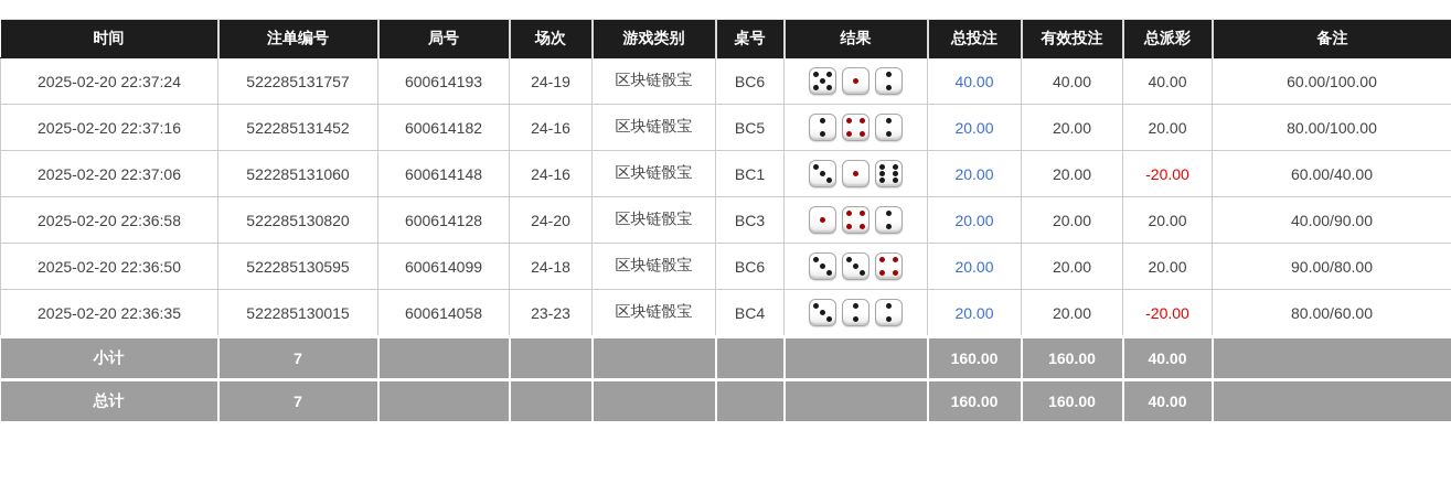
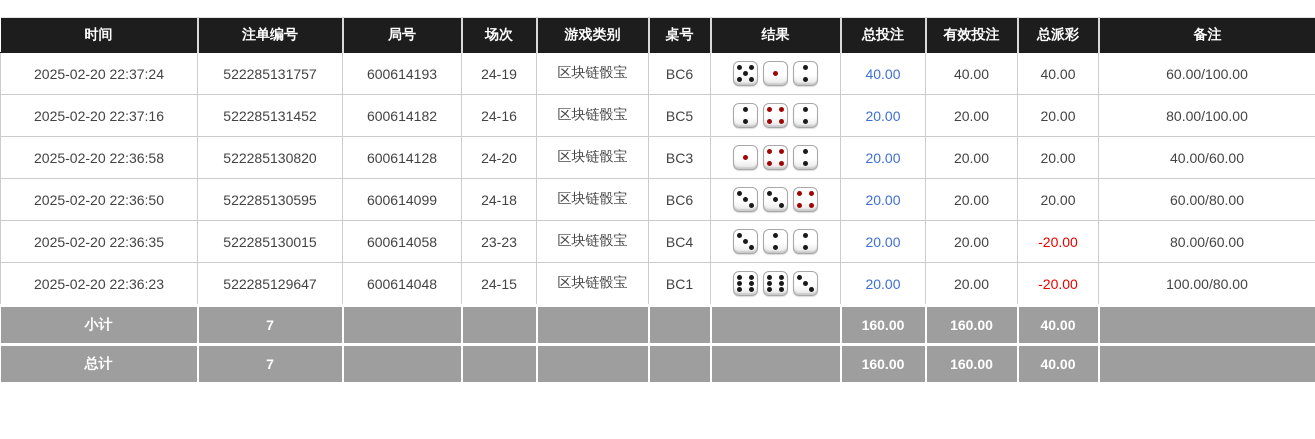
  时间	注单编号	局号	场次	游戏类别	桌号	结果	总投注	有效投注	总派彩	备注
  2025-02-20 22:37:24	522285131757	600614193	24-19	区块链骰宝	BC6		40.00	40.00	40.00	60.00/100.00
  2025-02-20 22:37:16	522285131452	600614182	24-16	区块链骰宝	BC5		20.00	20.00	20.00	80.00/100.00
- 2025-02-20 22:37:06	522285131060	600614148	24-16	区块链骰宝	BC1		20.00	20.00	-20.00	60.00/40.00
- 2025-02-20 22:36:58	522285130820	600614128	24-20	区块链骰宝	BC3		20.00	20.00	20.00	40.00/90.00
+ 2025-02-20 22:36:58	522285130820	600614128	24-20	区块链骰宝	BC3		20.00	20.00	20.00	40.00/60.00
- 2025-02-20 22:36:50	522285130595	600614099	24-18	区块链骰宝	BC6		20.00	20.00	20.00	90.00/80.00
+ 2025-02-20 22:36:50	522285130595	600614099	24-18	区块链骰宝	BC6		20.00	20.00	20.00	60.00/80.00
  2025-02-20 22:36:35	522285130015	600614058	23-23	区块链骰宝	BC4		20.00	20.00	-20.00	80.00/60.00
+ 2025-02-20 22:36:23	522285129647	600614048	24-15	区块链骰宝	BC1		20.00	20.00	-20.00	100.00/80.00
  小计	7						160.00	160.00	40.00
  总计	7						160.00	160.00	40.00
